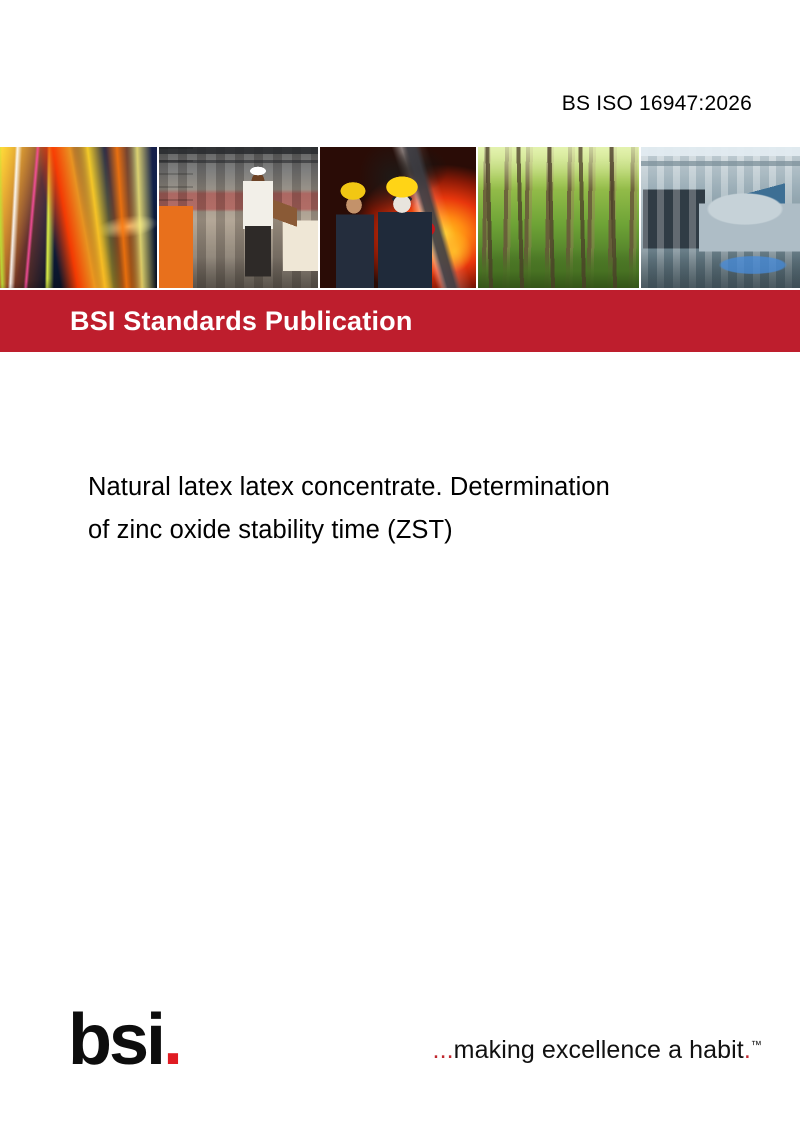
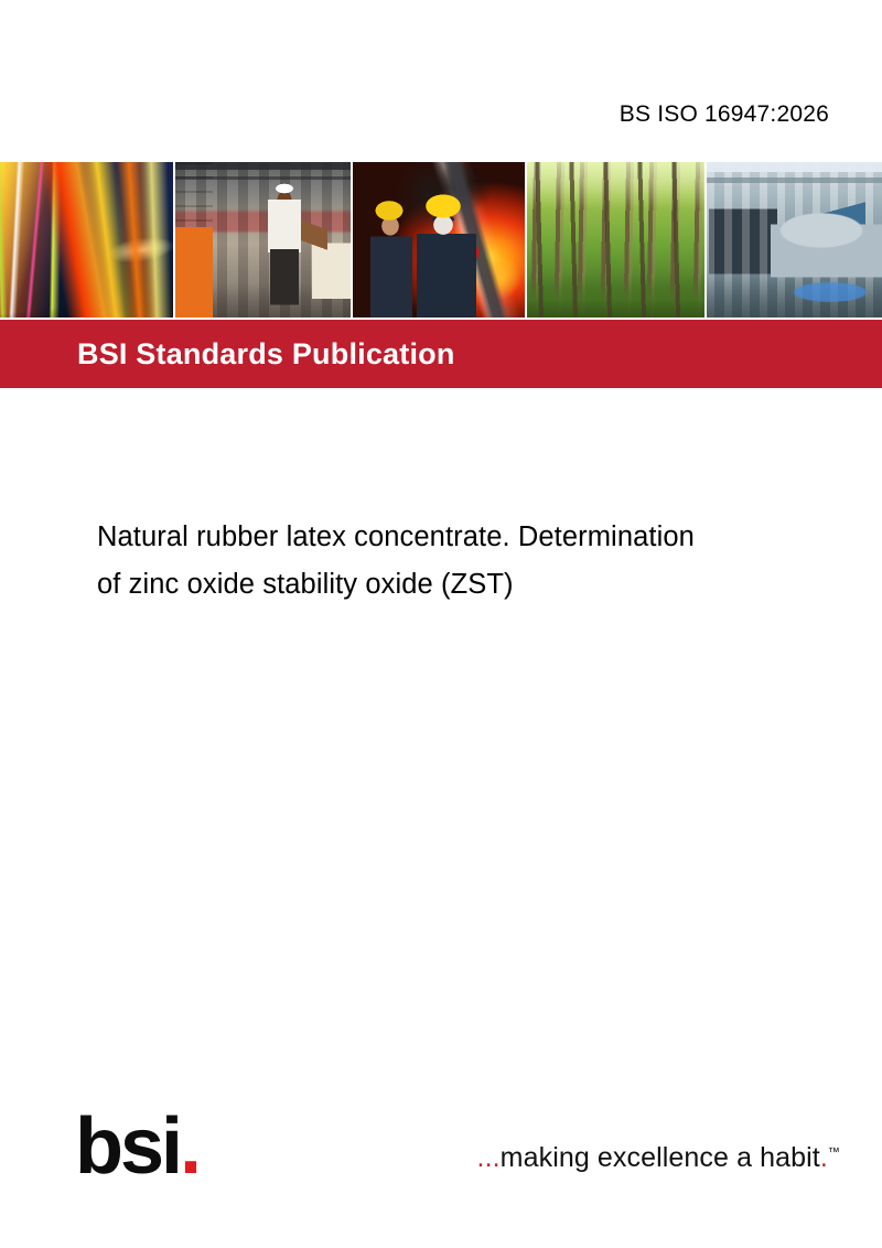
  BS ISO 16947:2026
  BSI Standards Publication
- Natural latex latex concentrate. Determination
+ Natural rubber latex concentrate. Determination
- of zinc oxide stability time (ZST)
+ of zinc oxide stability oxide (ZST)
  bsi.
  ...making excellence a habit.™
